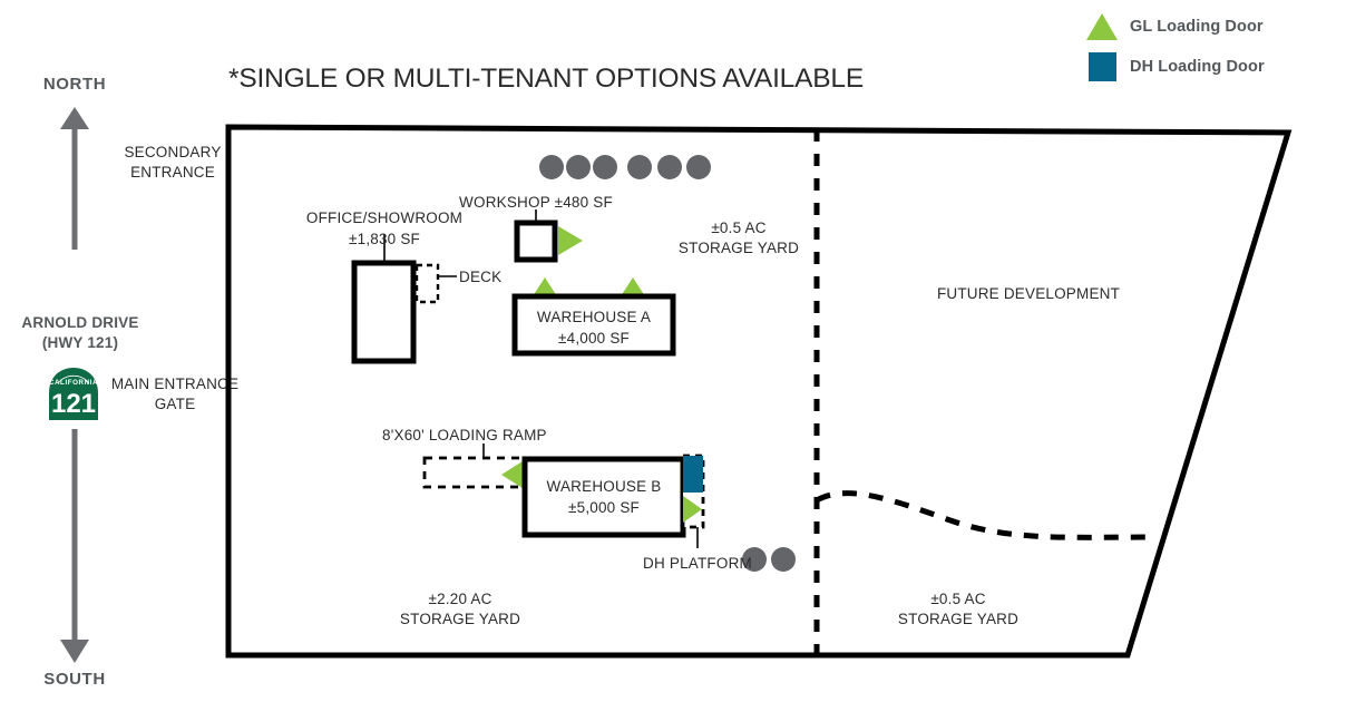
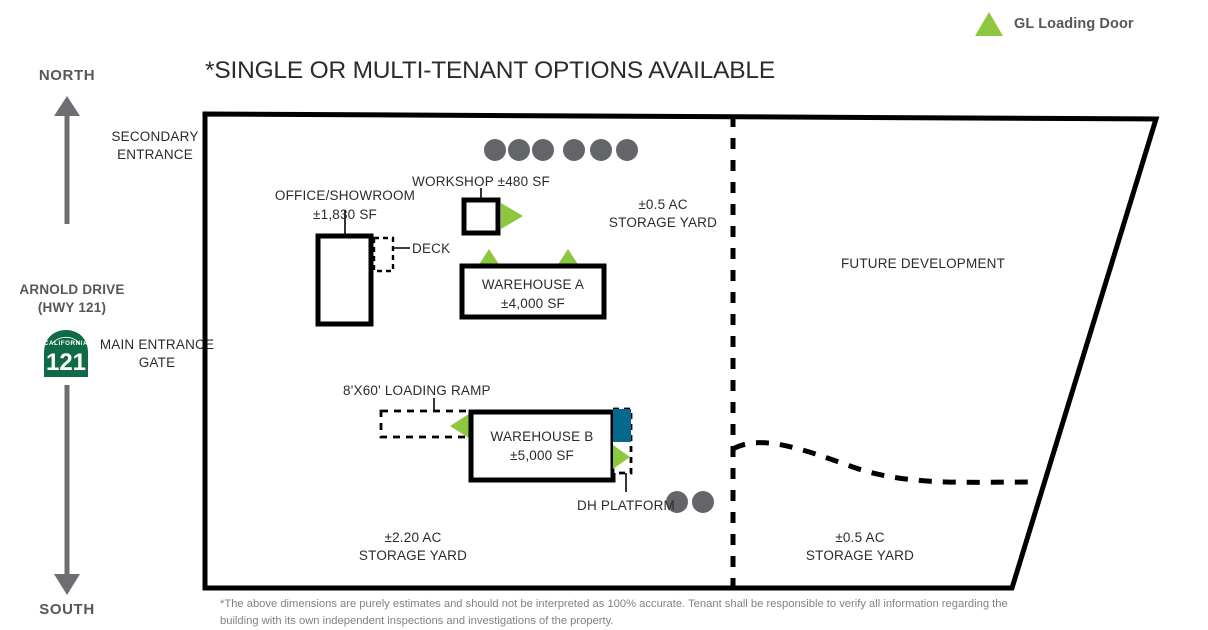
  GL Loading Door
- DH Loading Door
  *SINGLE OR MULTI-TENANT OPTIONS AVAILABLE
  NORTH
  SOUTH
  ARNOLD DRIVE
  (HWY 121)
  121
  SECONDARY ENTRANCE
  MAIN ENTRANCE GATE
  OFFICE/SHOWROOM
  ±1,830 SF
  DECK
  WORKSHOP ±480 SF
  WAREHOUSE A
  ±4,000 SF
  WAREHOUSE B
  ±5,000 SF
  8'X60' LOADING RAMP
  DH PLATFORM
  ±0.5 AC
  STORAGE YARD
  ±2.20 AC
  STORAGE YARD
  ±0.5 AC
  STORAGE YARD
  FUTURE DEVELOPMENT
+ *The above dimensions are purely estimates and should not be interpreted as 100% accurate. Tenant shall be responsible to verify all information regarding the building with its own independent inspections and investigations of the property.
